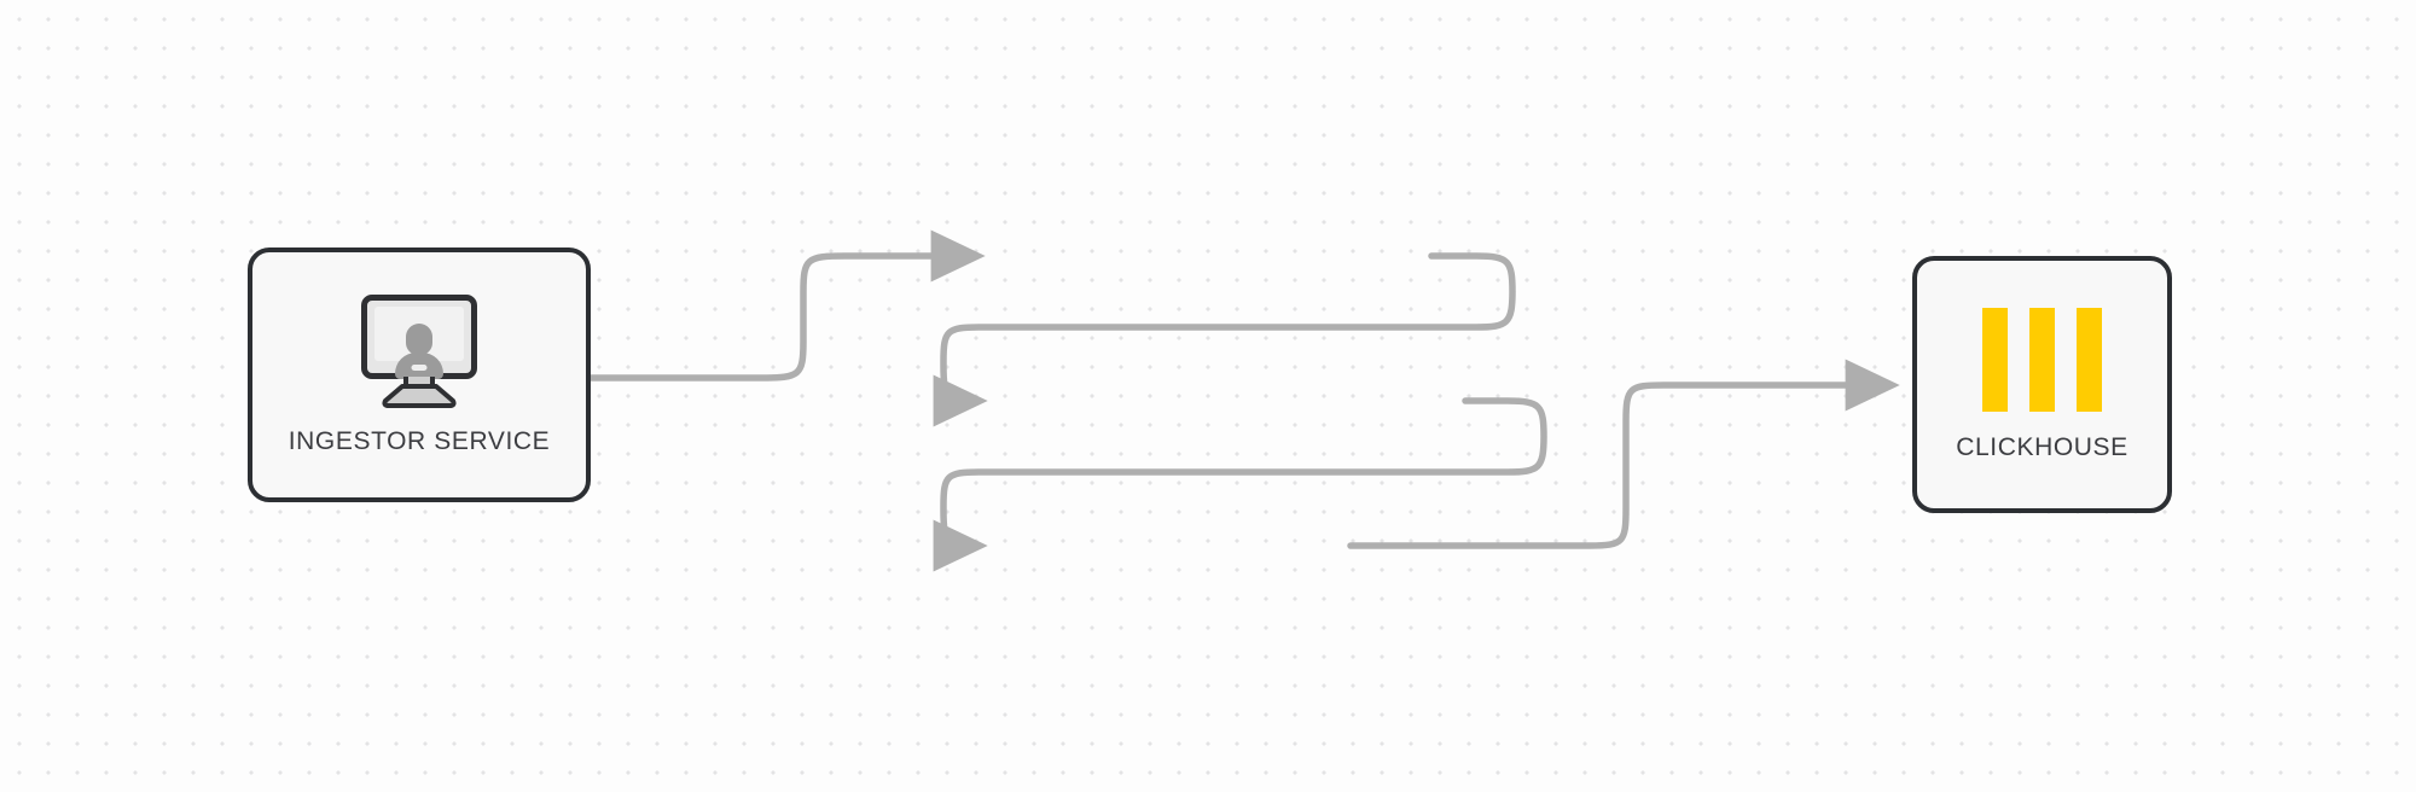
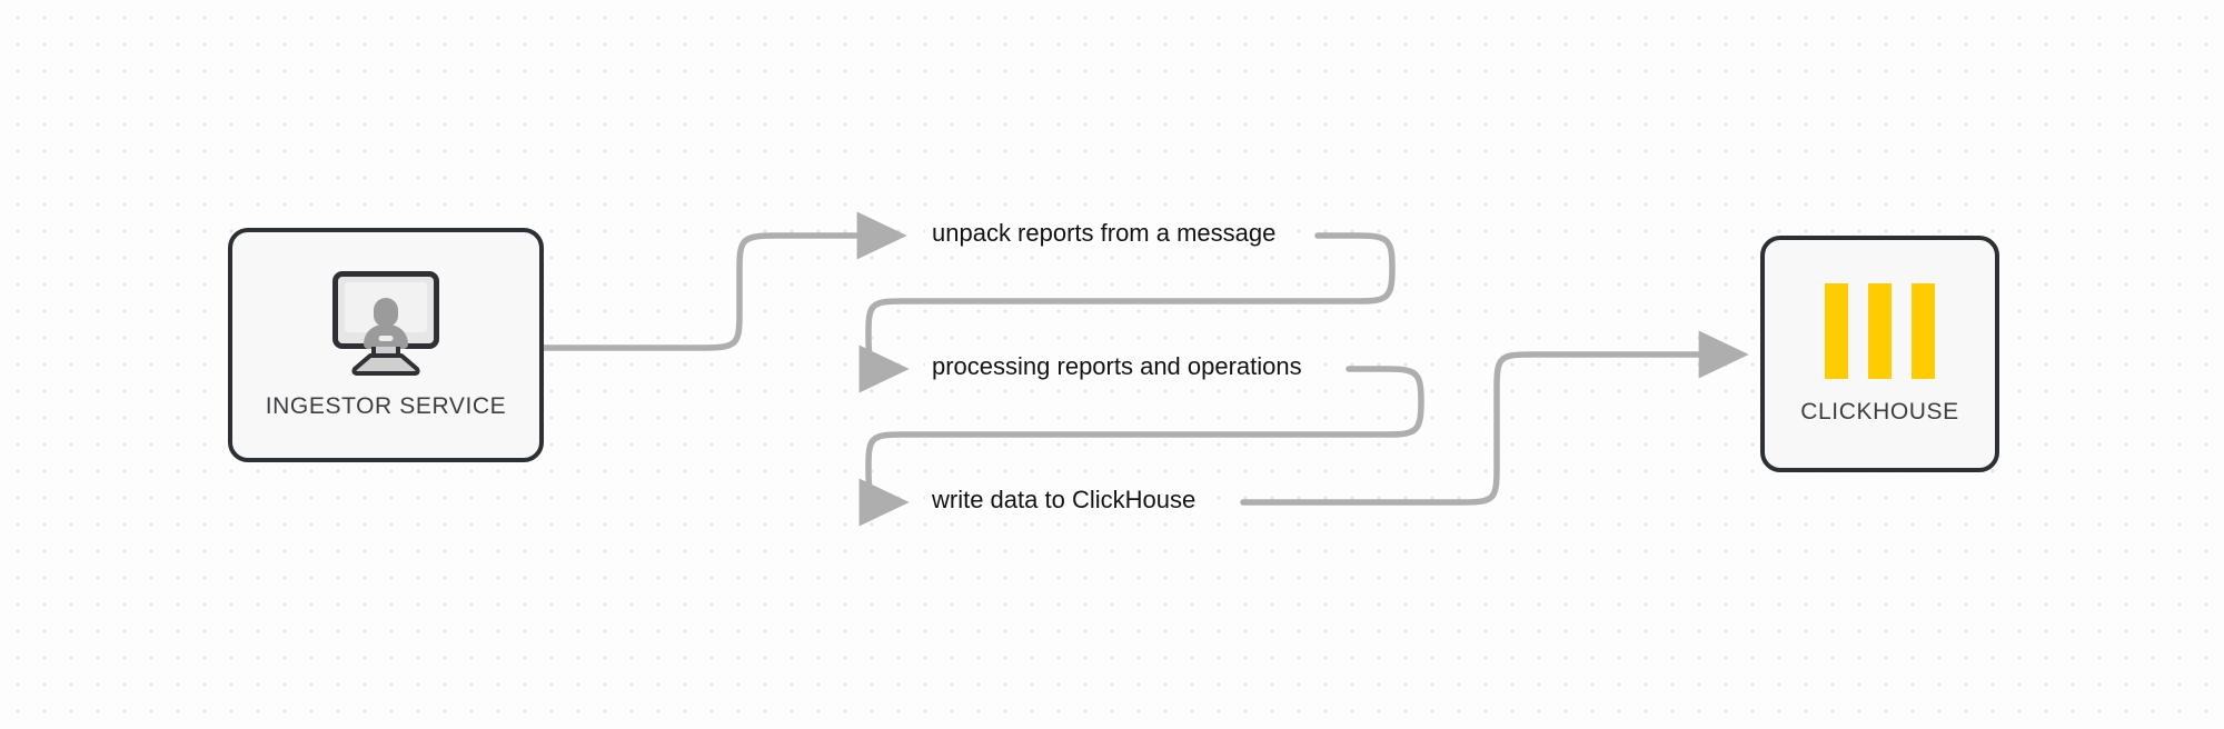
  INGESTOR SERVICE
  CLICKHOUSE
+ unpack reports from a message
+ processing reports and operations
+ write data to ClickHouse
